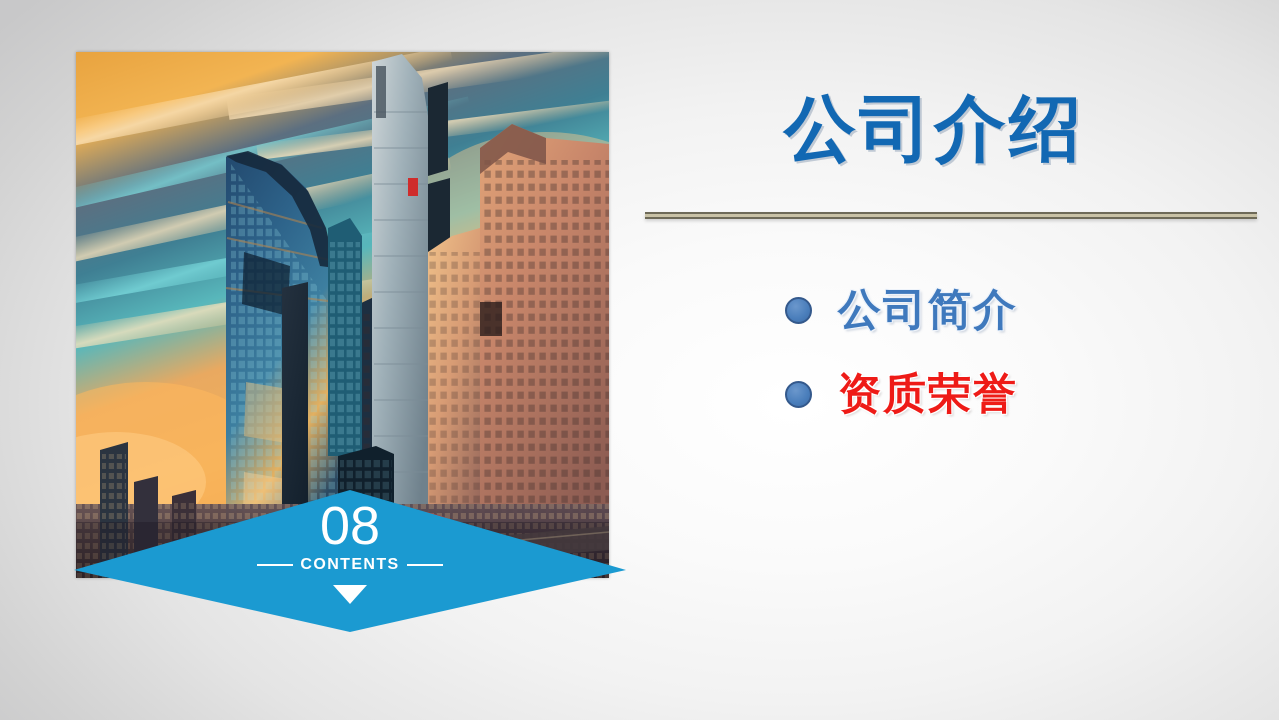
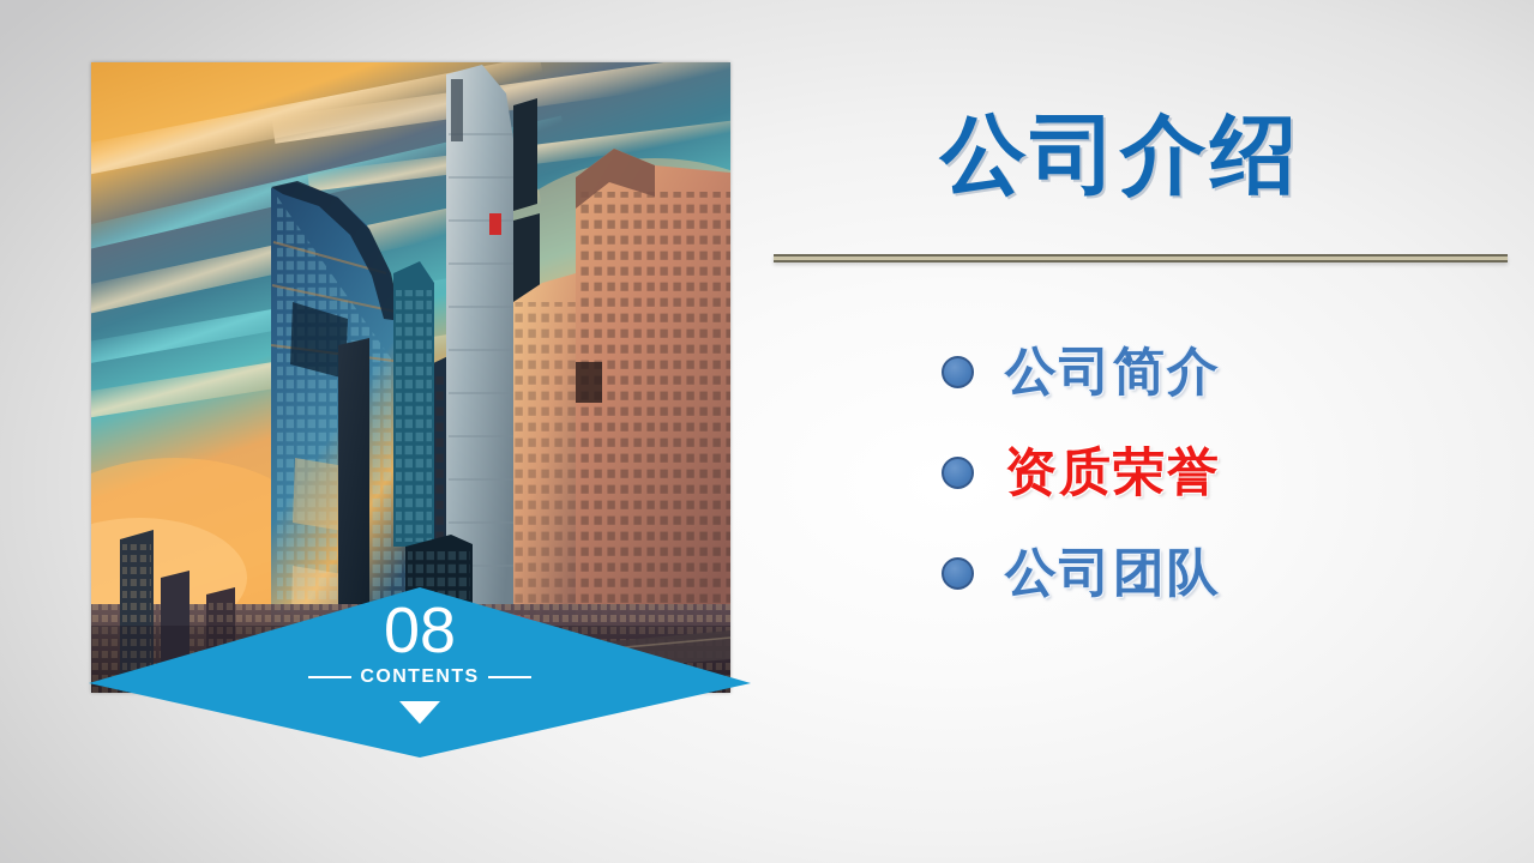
  08
  CONTENTS
  公司介绍
  公司简介
  资质荣誉
+ 公司团队
